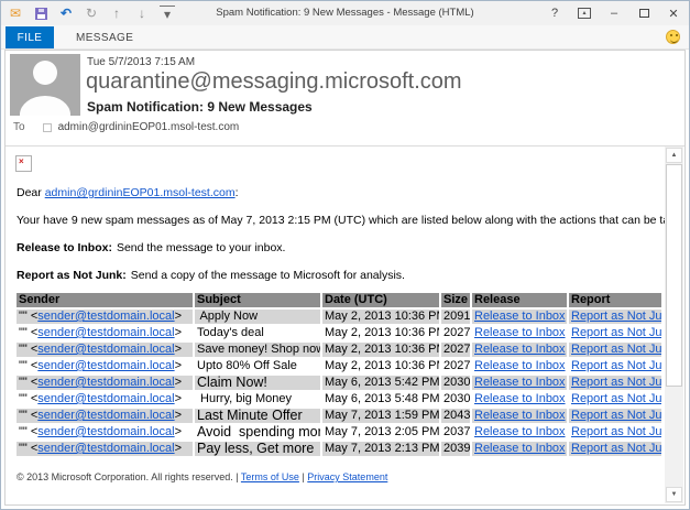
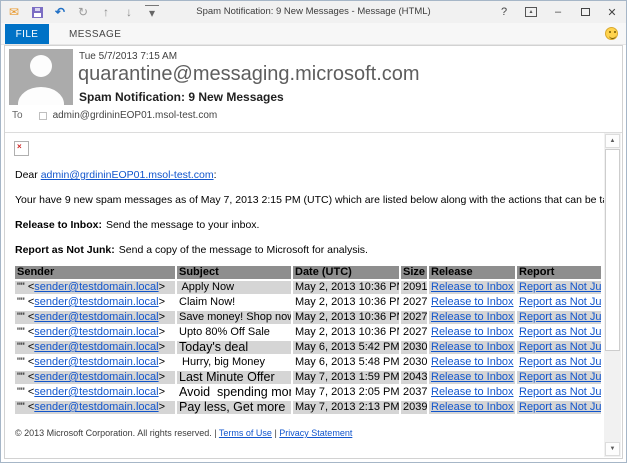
  ✉
  ↶
  ↻
  ↑
  ↓
  ▾
  Spam Notification: 9 New Messages - Message (HTML)
  ?
  –
  ✕
  FILE
  MESSAGE
  Tue 5/7/2013 7:15 AM
  quarantine@messaging.microsoft.com
  Spam Notification: 9 New Messages
  To
  admin@grdininEOP01.msol-test.com
  ×
  Dear admin@grdininEOP01.msol-test.com:
  Your have 9 new spam messages as of May 7, 2013 2:15 PM (UTC) which are listed below along with the actions that can be t
  Release to Inbox: Send the message to your inbox.
  Report as Not Junk: Send a copy of the message to Microsoft for analysis.
  Sender	Subject	Date (UTC)	Size	Release	Report
  "" <sender@testdomain.local>	Apply Now	May 2, 2013 10:36 P	2091	Release to Inbox	Report as Not Ju
- "" <sender@testdomain.local>	Today's deal	May 2, 2013 10:36 P	2027	Release to Inbox	Report as Not Ju
+ "" <sender@testdomain.local>	Claim Now!	May 2, 2013 10:36 P	2027	Release to Inbox	Report as Not Ju
  "" <sender@testdomain.local>	Save money! Shop no	May 2, 2013 10:36 P	2027	Release to Inbox	Report as Not Ju
  "" <sender@testdomain.local>	Upto 80% Off Sale	May 2, 2013 10:36 P	2027	Release to Inbox	Report as Not Ju
- "" <sender@testdomain.local>	Claim Now!	May 6, 2013 5:42 PM	2030	Release to Inbox	Report as Not Ju
+ "" <sender@testdomain.local>	Today's deal	May 6, 2013 5:42 PM	2030	Release to Inbox	Report as Not Ju
  "" <sender@testdomain.local>	Hurry, big Money	May 6, 2013 5:48 PM	2030	Release to Inbox	Report as Not Ju
  "" <sender@testdomain.local>	Last Minute Offer	May 7, 2013 1:59 PM	2043	Release to Inbox	Report as Not Ju
  "" <sender@testdomain.local>	Avoid spending mor	May 7, 2013 2:05 PM	2037	Release to Inbox	Report as Not Ju
  "" <sender@testdomain.local>	Pay less, Get more	May 7, 2013 2:13 PM	2039	Release to Inbox	Report as Not Ju
  © 2013 Microsoft Corporation. All rights reserved. | Terms of Use | Privacy Statement
